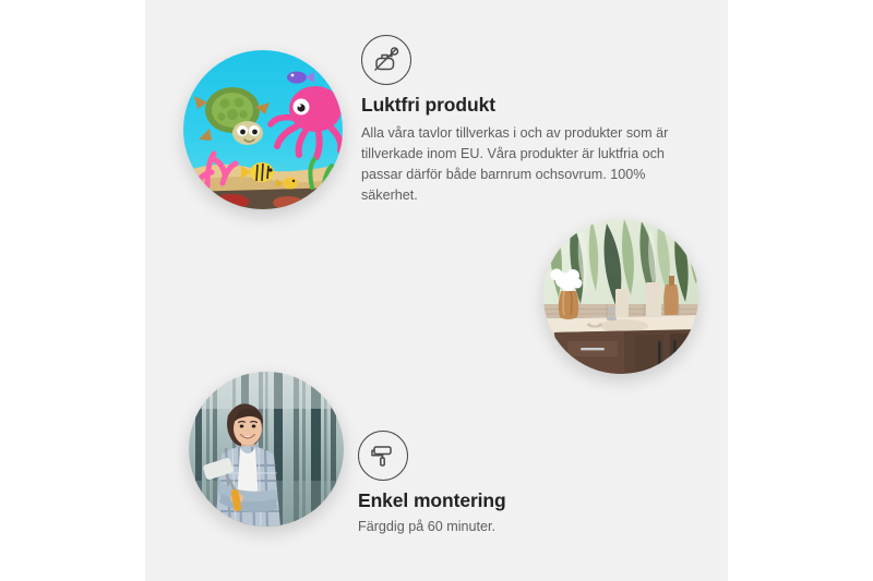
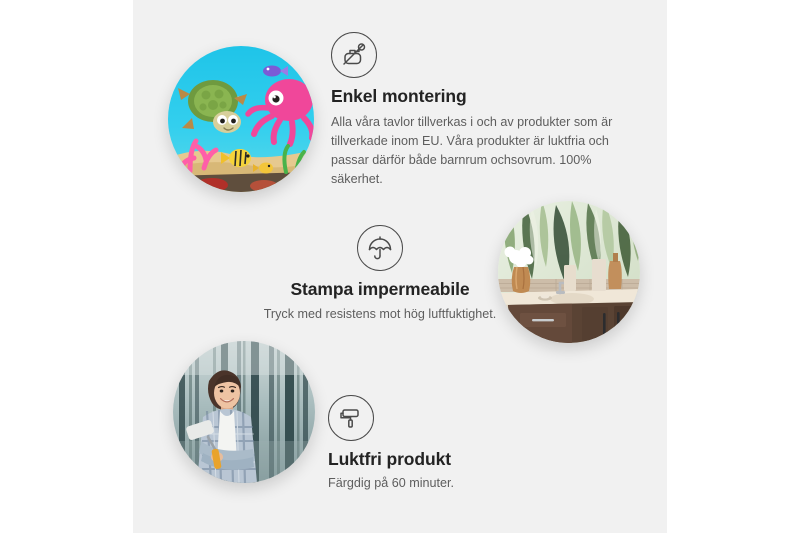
- Luktfri produkt
+ Enkel montering
  Alla våra tavlor tillverkas i och av produkter som är tillverkade inom EU. Våra produkter är luktfria och passar därför både barnrum ochsovrum. 100% säkerhet.
+ Stampa impermeabile
+ Tryck med resistens mot hög luftfuktighet.
- Enkel montering
+ Luktfri produkt
  Färgdig på 60 minuter.
